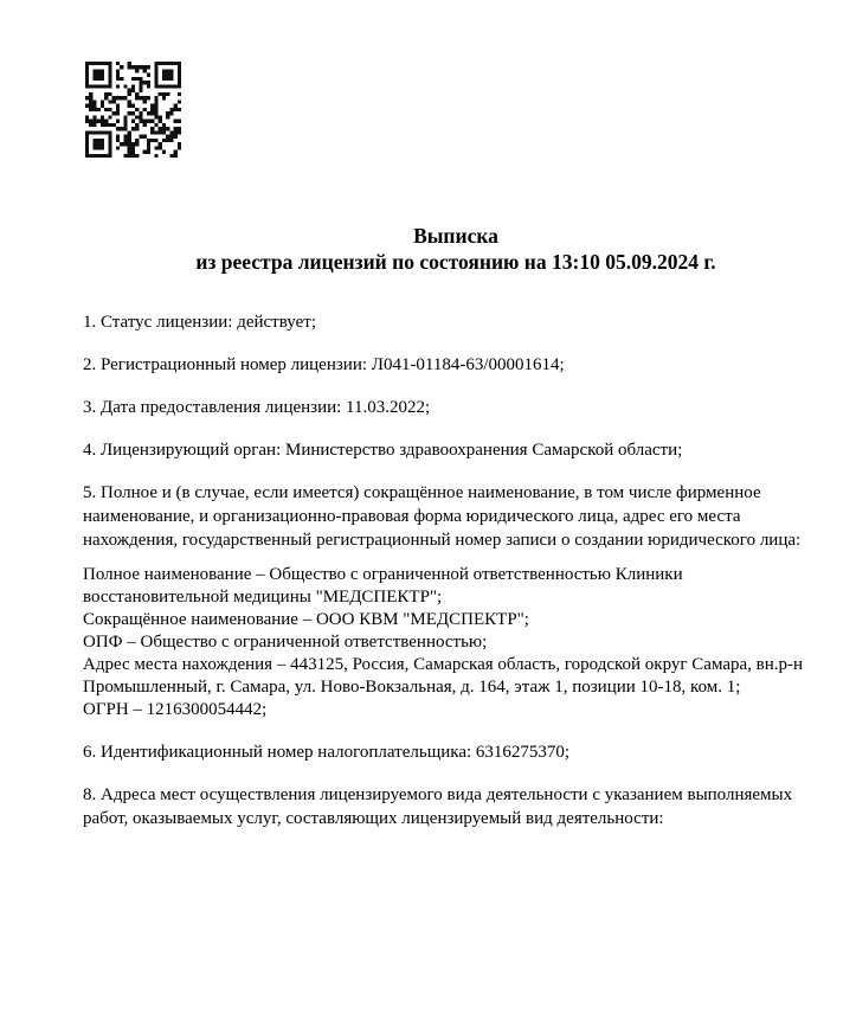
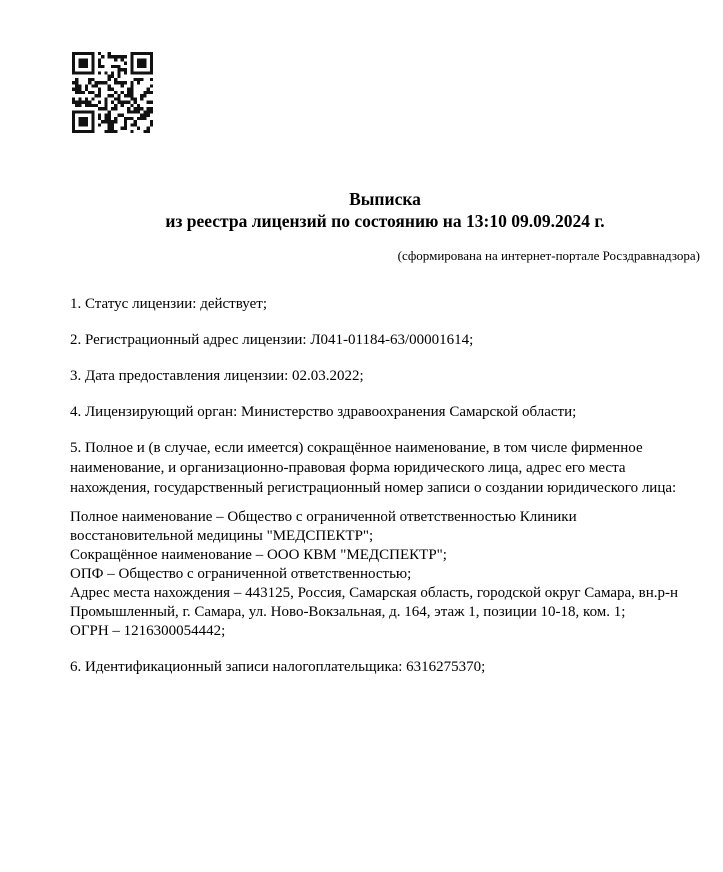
  Выписка
- из реестра лицензий по состоянию на 13:10 05.09.2024 г.
+ из реестра лицензий по состоянию на 13:10 09.09.2024 г.
+ (сформирована на интернет-портале Росздравнадзора)
  1. Статус лицензии: действует;
- 2. Регистрационный номер лицензии: Л041-01184-63/00001614;
+ 2. Регистрационный адрес лицензии: Л041-01184-63/00001614;
- 3. Дата предоставления лицензии: 11.03.2022;
+ 3. Дата предоставления лицензии: 02.03.2022;
  4. Лицензирующий орган: Министерство здравоохранения Самарской области;
  5. Полное и (в случае, если имеется) сокращённое наименование, в том числе фирменное наименование, и организационно-правовая форма юридического лица, адрес его места нахождения, государственный регистрационный номер записи о создании юридического лица:
  Полное наименование – Общество с ограниченной ответственностью Клиники восстановительной медицины "МЕДСПЕКТР";
  Сокращённое наименование – ООО КВМ "МЕДСПЕКТР";
  ОПФ – Общество с ограниченной ответственностью;
  Адрес места нахождения – 443125, Россия, Самарская область, городской округ Самара, вн.р-н Промышленный, г. Самара, ул. Ново-Вокзальная, д. 164, этаж 1, позиции 10-18, ком. 1;
  ОГРН – 1216300054442;
- 6. Идентификационный номер налогоплательщика: 6316275370;
+ 6. Идентификационный записи налогоплательщика: 6316275370;
- 8. Адреса мест осуществления лицензируемого вида деятельности с указанием выполняемых работ, оказываемых услуг, составляющих лицензируемый вид деятельности:
